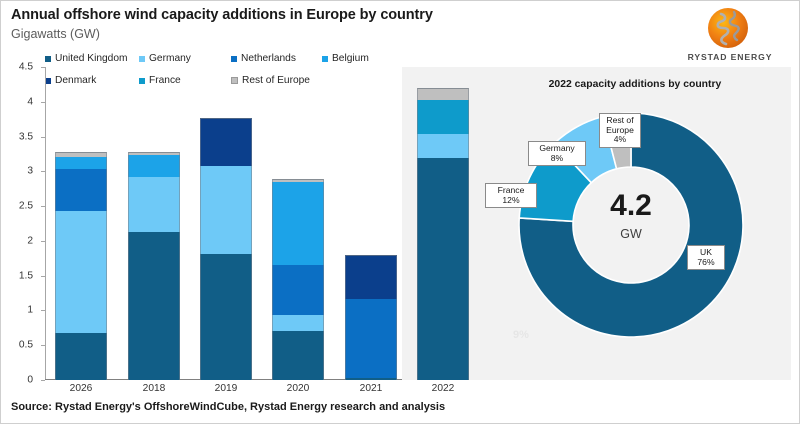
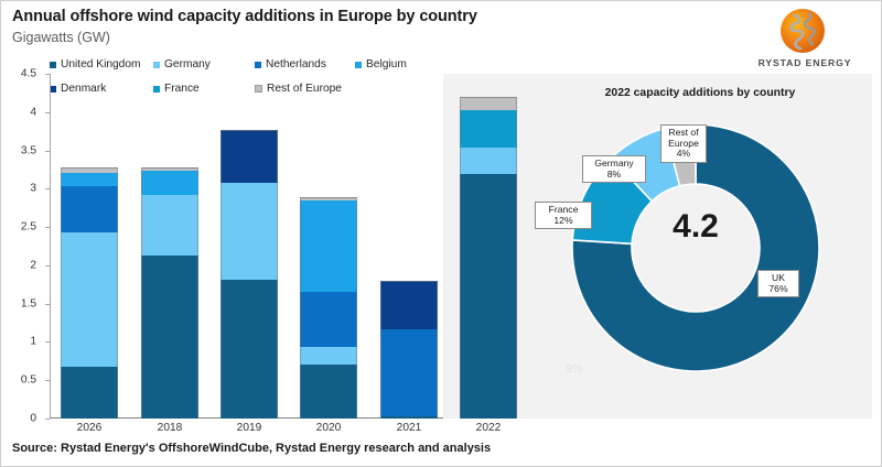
  Annual offshore wind capacity additions in Europe by country
  Gigawatts (GW)
  RYSTAD ENERGY
  United Kingdom
  Germany
  Netherlands
  Belgium
  Denmark
  France
  Rest of Europe
  0
  0.5
  1
  1.5
  2
  2.5
  3
  3.5
  4
  4.5
  2026
  2018
  2019
  2020
  2021
  2022
  2022 capacity additions by country
  4.2
- GW
  France
  12%
  Germany
  8%
  Rest of
  Europe
  4%
  UK
  76%
  Source: Rystad Energy's OffshoreWindCube, Rystad Energy research and analysis
